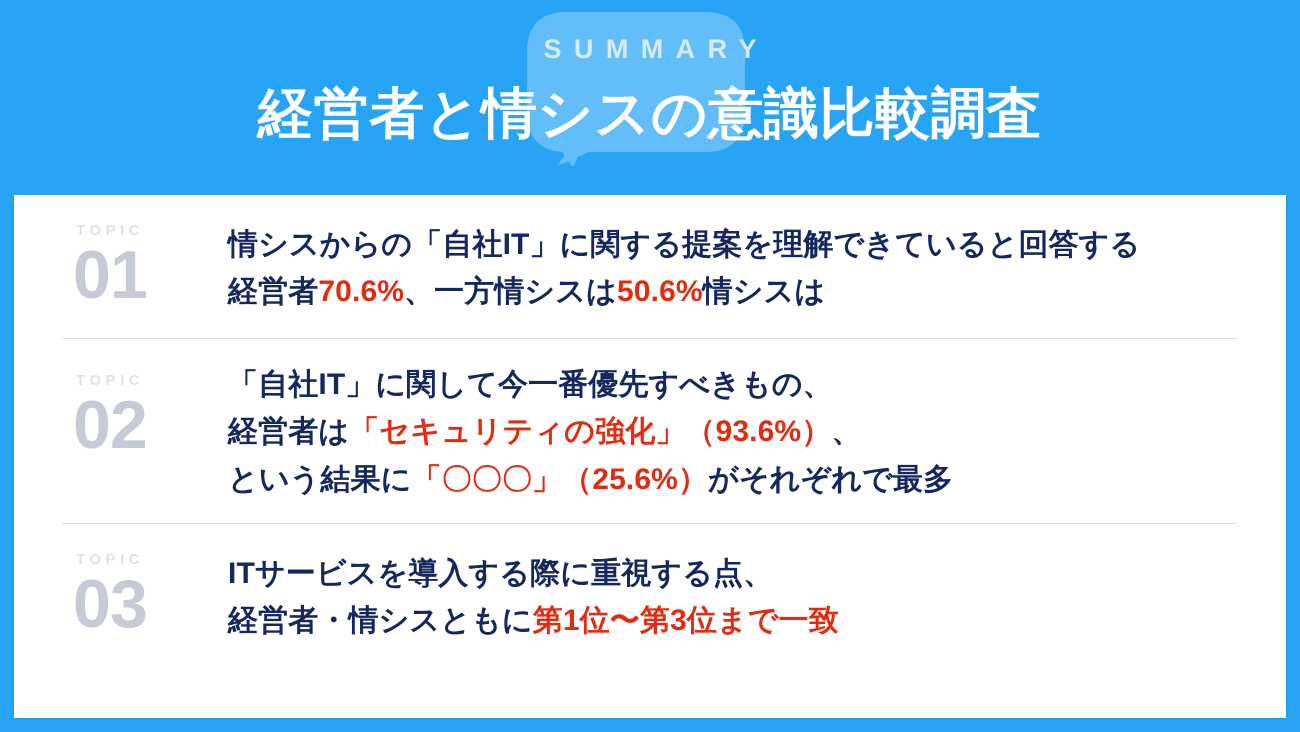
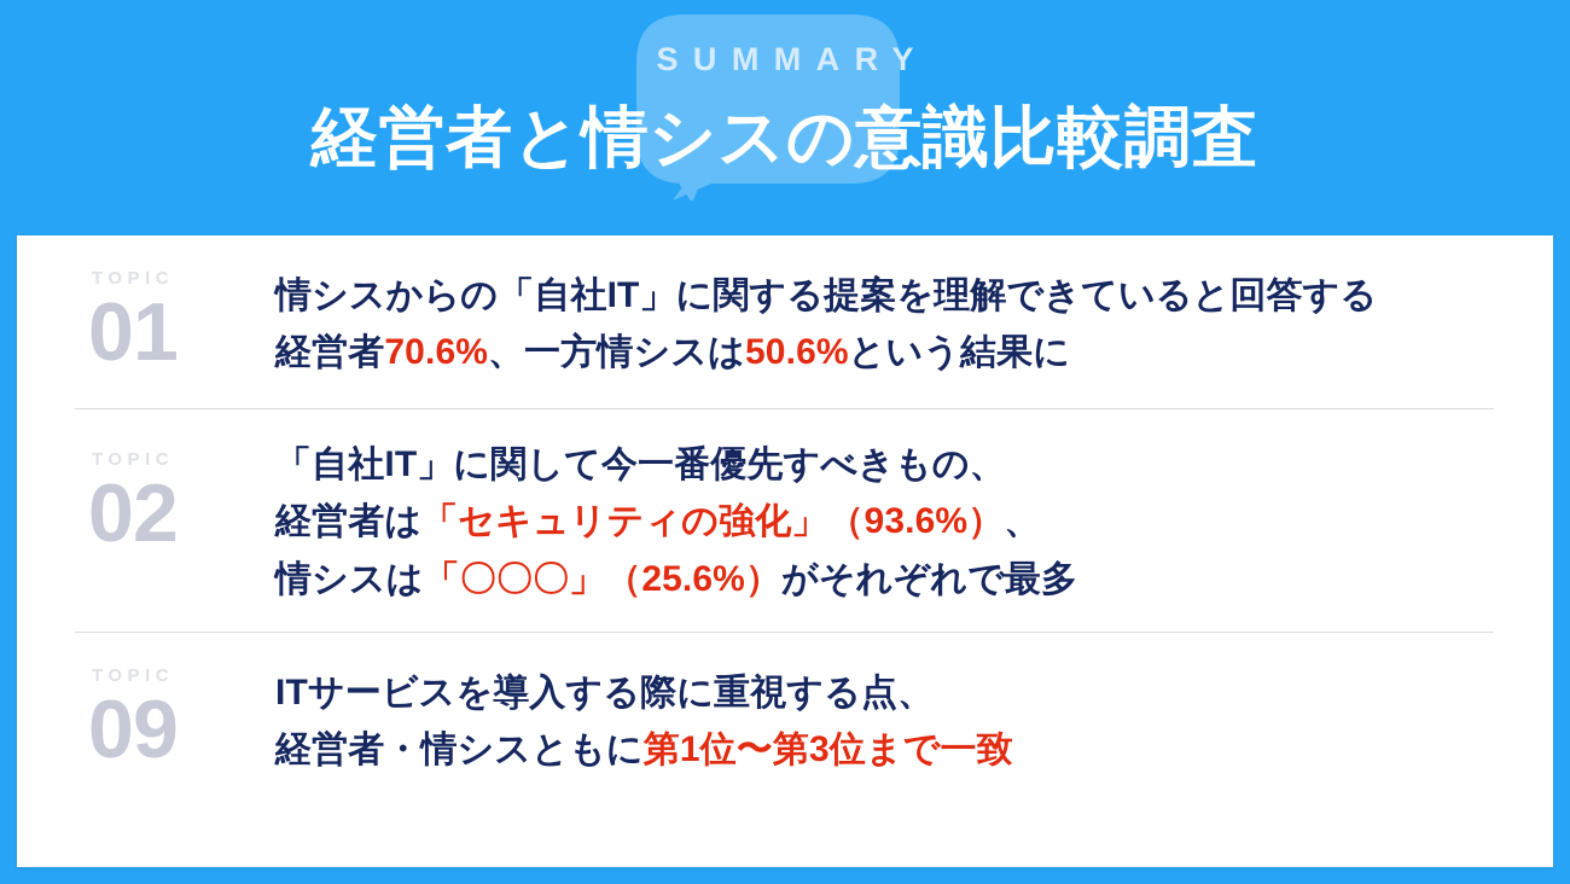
  SUMMARY
  経営者と情シスの意識比較調査
  TOPIC
  01
  情シスからの「自社IT」に関する提案を理解できていると回答する
- 経営者70.6%、一方情シスは50.6%情シスは
+ 経営者70.6%、一方情シスは50.6%という結果に
  TOPIC
  02
  「自社IT」に関して今一番優先すべきもの、
  経営者は「セキュリティの強化」（93.6%）、
- という結果に「〇〇〇」（25.6%）がそれぞれで最多
+ 情シスは「〇〇〇」（25.6%）がそれぞれで最多
  TOPIC
- 03
+ 09
  ITサービスを導入する際に重視する点、
  経営者・情シスともに第1位〜第3位まで一致
